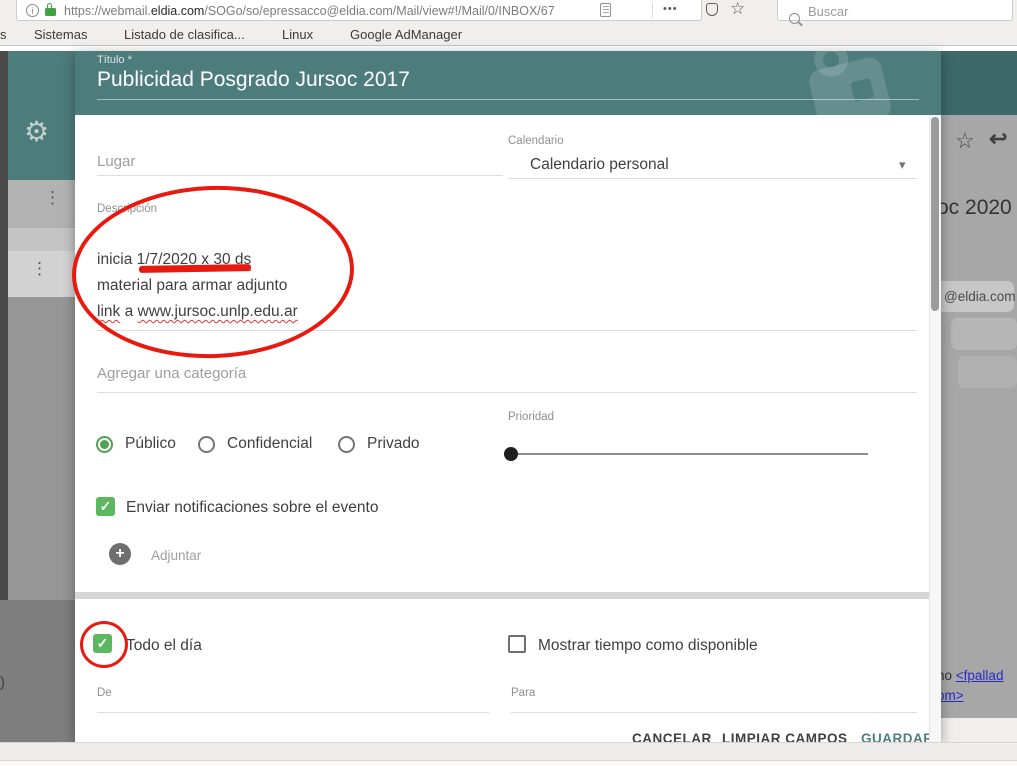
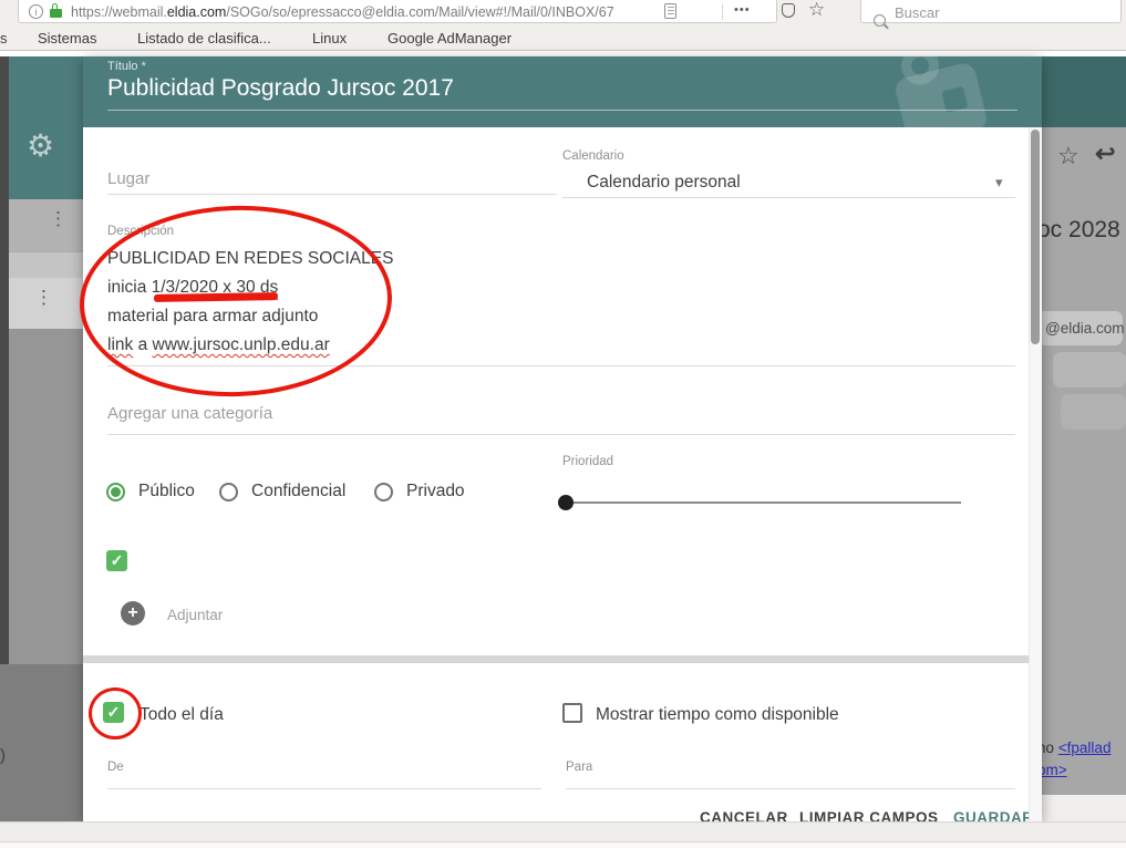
  i
  https://webmail.eldia.com/SOGo/so/epressacco@eldia.com/Mail/view#!/Mail/0/INBOX/67
  •••
  ☆
  Buscar
  s
  Sistemas
  Listado de clasifica...
  Linux
  Google AdManager
  ⚙
  ⋮
  ⋮
  )
  ☆
  ↩
- oc 2020
+ oc 2028
  @eldia.com
  o <fpallad
  Título *
  Publicidad Posgrado Jursoc 2017
  Lugar
  Calendario
  Calendario personal
  ▾
  Descripción
+ PUBLICIDAD EN REDES SOCIALES
- inicia 1/7/2020 x 30 ds
+ inicia 1/3/2020 x 30 ds
  material para armar adjunto
  link a www.jursoc.unlp.edu.ar
  Agregar una categoría
  Público
  Confidencial
  Privado
  Prioridad
  ✓
- Enviar notificaciones sobre el evento
  +
  Adjuntar
  ✓
  Todo el día
  Mostrar tiempo como disponible
  De
  Para
  CANCELAR
  LIMPIAR CAMPOS
  GUARDA
